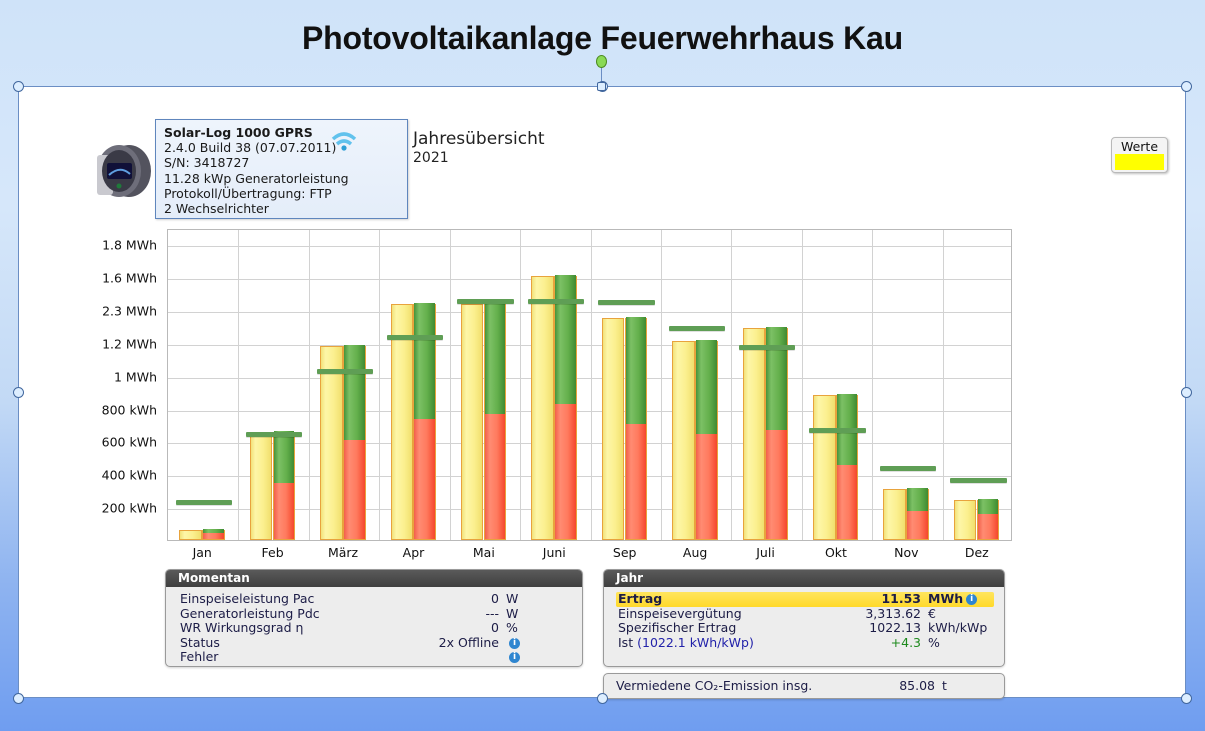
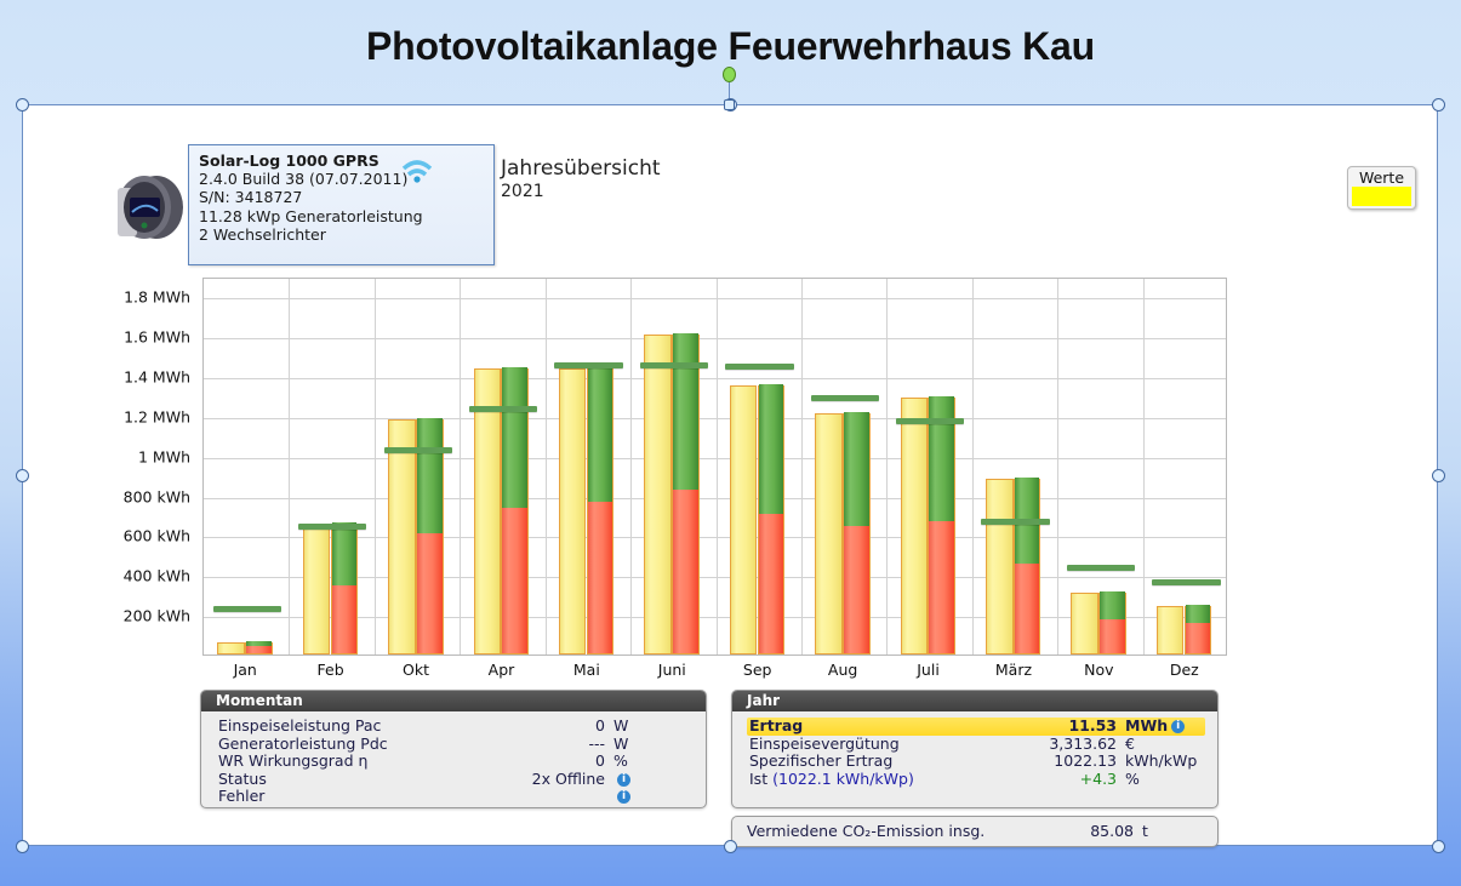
  Photovoltaikanlage Feuerwehrhaus Kau
  Solar-Log 1000 GPRS
  2.4.0 Build 38 (07.07.2011)
  S/N: 3418727
  11.28 kWp Generatorleistung
- Protokoll/Übertragung: FTP
  2 Wechselrichter
  Jahresübersicht
  2021
  Werte
  200 kWh
  400 kWh
  600 kWh
  800 kWh
  1 MWh
  1.2 MWh
- 2.3 MWh
+ 1.4 MWh
  1.6 MWh
  1.8 MWh
  Jan
  Feb
- März
+ Okt
  Apr
  Mai
  Juni
  Sep
  Aug
  Juli
- Okt
+ März
  Nov
  Dez
  Momentan
  Einspeiseleistung Pac
  0
  W
  Generatorleistung Pdc
  ---
  W
  WR Wirkungsgrad η
  0
  %
  Status
  2x Offline
  i
  Fehler
  i
  Jahr
  Ertrag
  11.53
  MWh i
  Einspeisevergütung
  3,313.62
  €
  Spezifischer Ertrag
  1022.13
  kWh/kWp
  Ist
  (1022.1 kWh/kWp)
  +4.3
  %
  Vermiedene CO₂-Emission insg.
  85.08
  t
